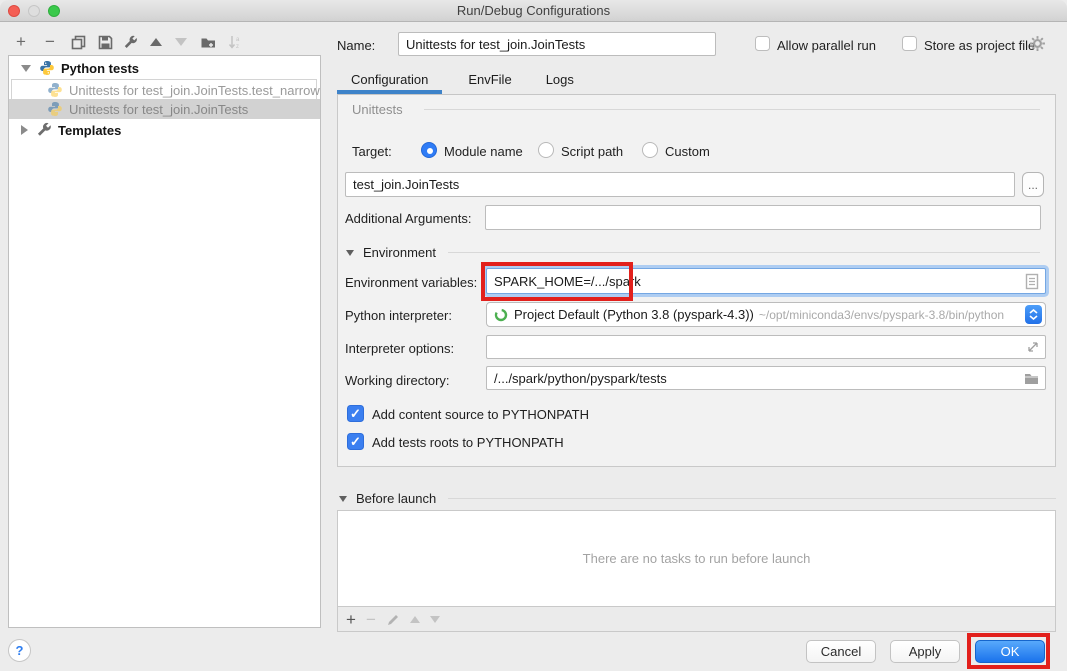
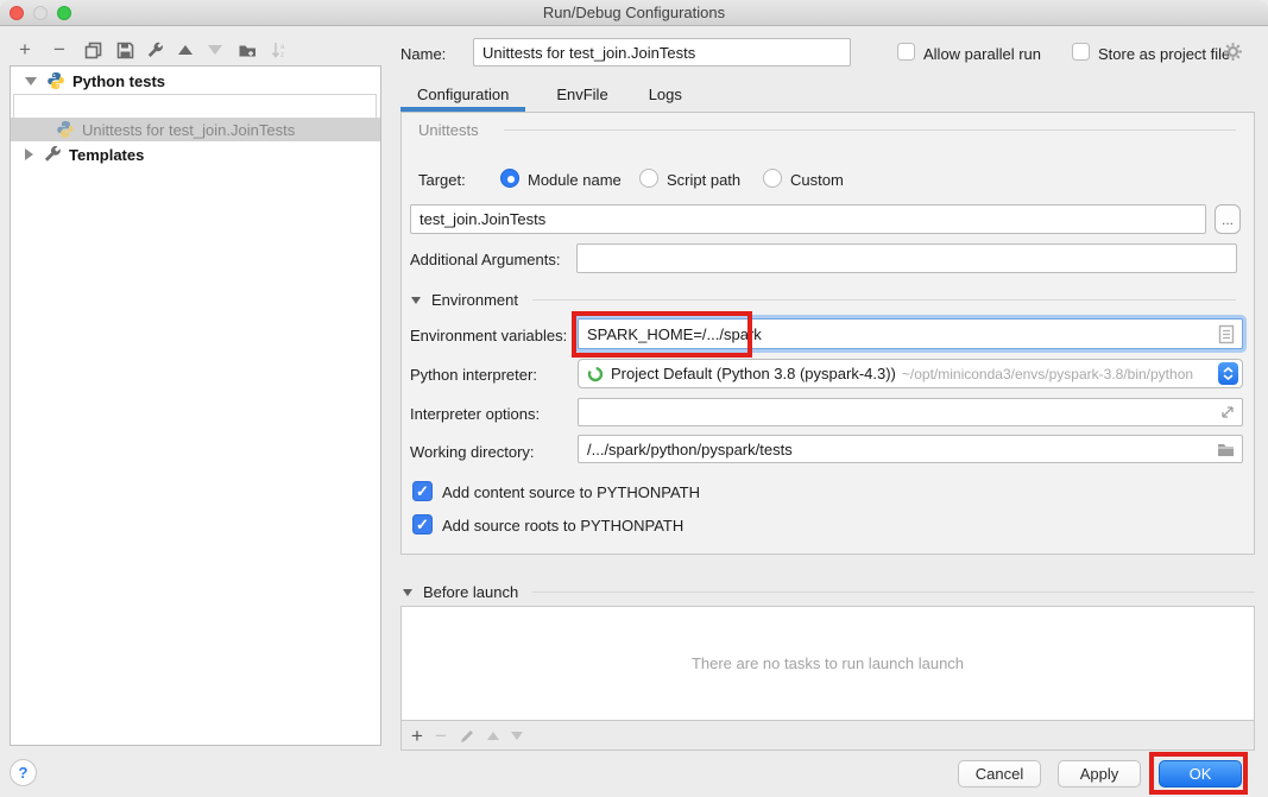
  Run/Debug Configurations
  +
  −
  Python tests
- Unittests for test_join.JoinTests.test_narrow
  Unittests for test_join.JoinTests
  Templates
  Name:
  Unittests for test_join.JoinTests
  Allow parallel run
  Store as project file
  Configuration
  EnvFile
  Logs
  Unittests
  Target:
  Module name
  Script path
  Custom
  test_join.JoinTests
  ...
  Additional Arguments:
  Environment
  Environment variables:
  SPARK_HOME=/.../spark
  Python interpreter:
  Project Default (Python 3.8 (pyspark-4.3))
  ~/opt/miniconda3/envs/pyspark-3.8/bin/python
  Interpreter options:
  Working directory:
  /.../spark/python/pyspark/tests
  ✓
  Add content source to PYTHONPATH
  ✓
- Add tests roots to PYTHONPATH
+ Add source roots to PYTHONPATH
  Before launch
- There are no tasks to run before launch
+ There are no tasks to run launch launch
  +
  −
  ?
  Cancel
  Apply
  OK
